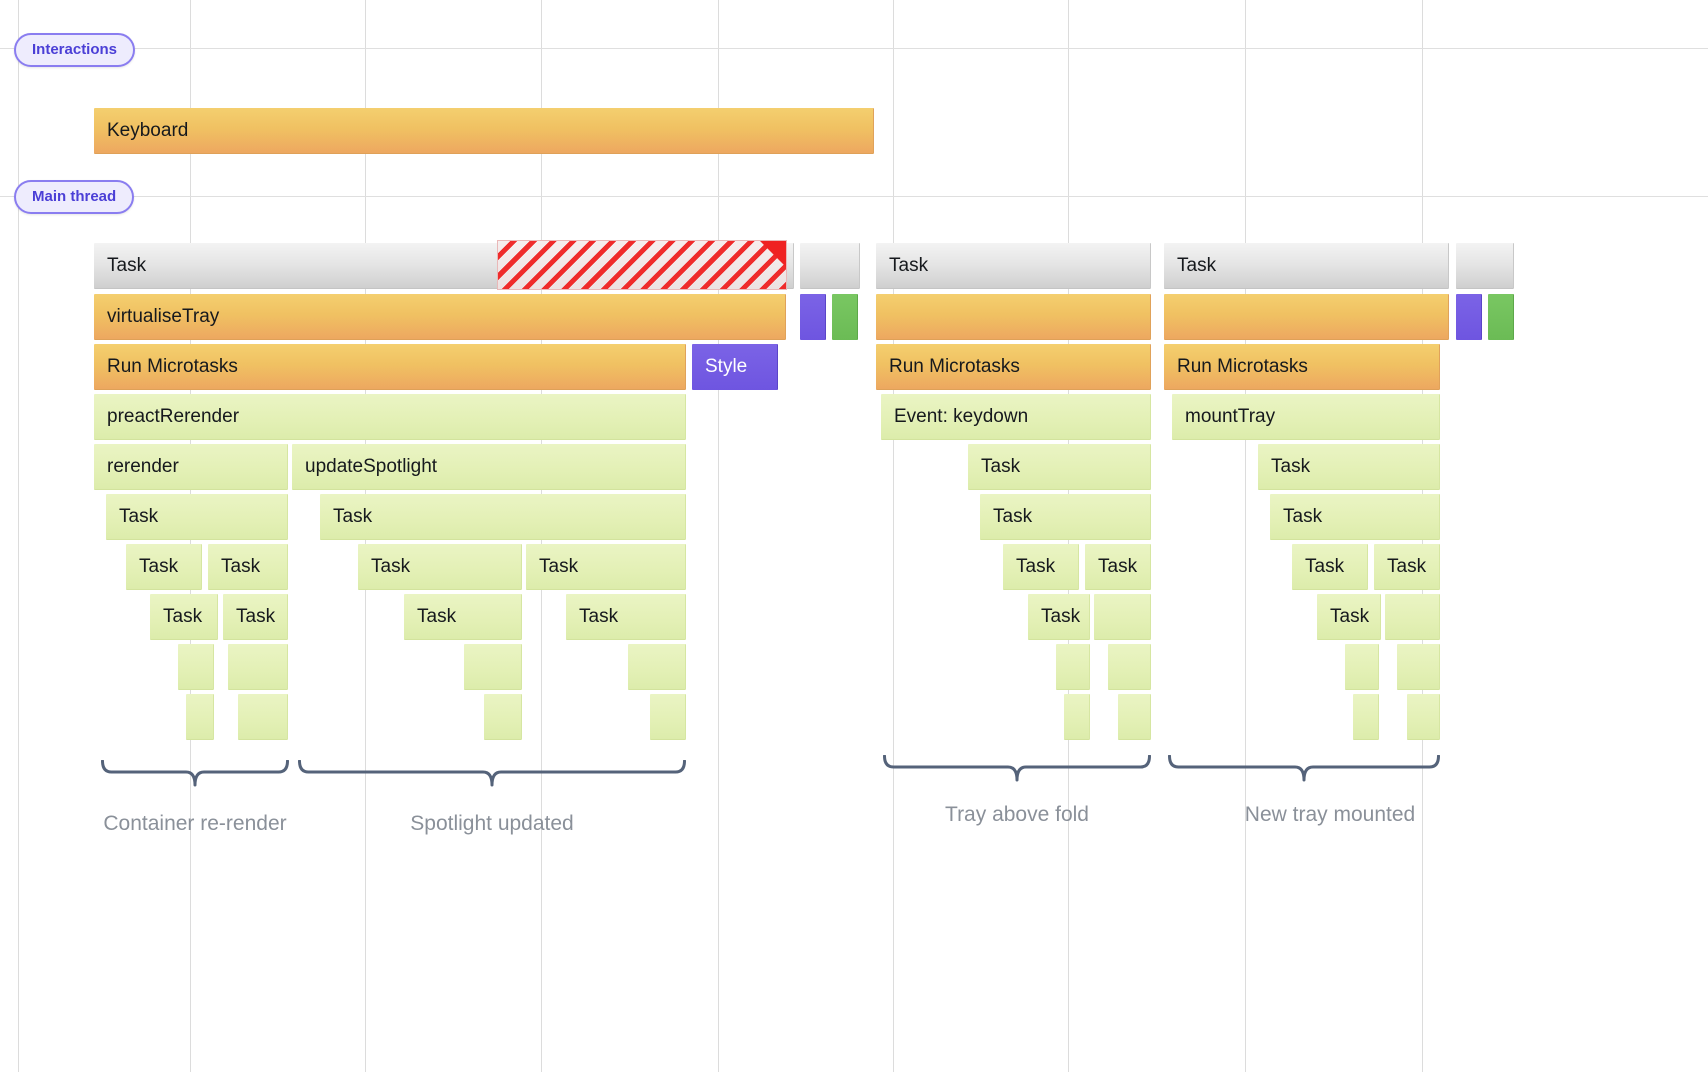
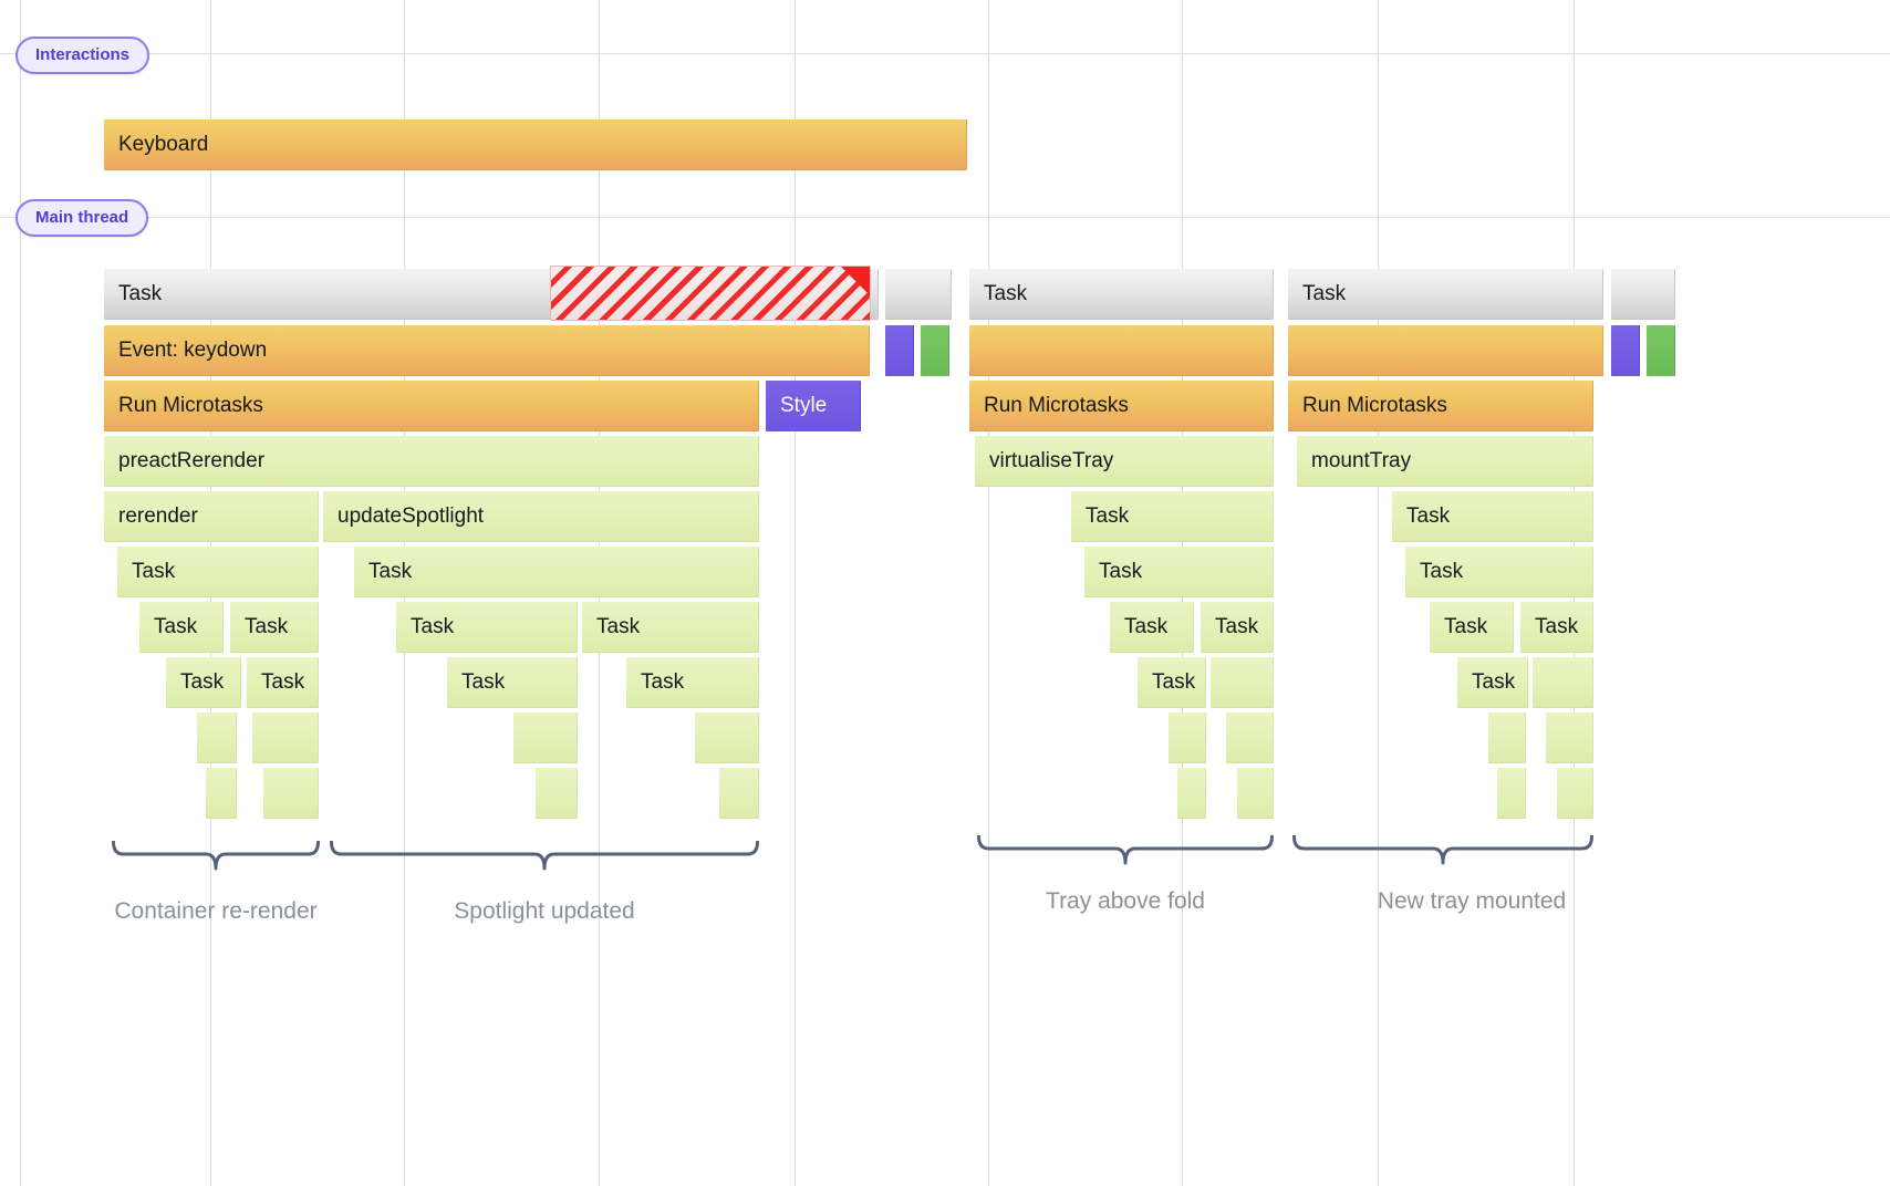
  Interactions
  Main thread
  Keyboard
  Task
  Task
  Task
- virtualiseTray
+ Event: keydown
  Run Microtasks
  Style
  Run Microtasks
  Run Microtasks
  preactRerender
- Event: keydown
+ virtualiseTray
  mountTray
  rerender
  updateSpotlight
  Task
  Task
  Task
  Task
  Task
  Task
  Task
  Task
  Task
  Task
  Task
  Task
  Task
  Task
  Task
  Task
  Task
  Task
  Task
  Task
  Container re-render
  Spotlight updated
  Tray above fold
  New tray mounted
